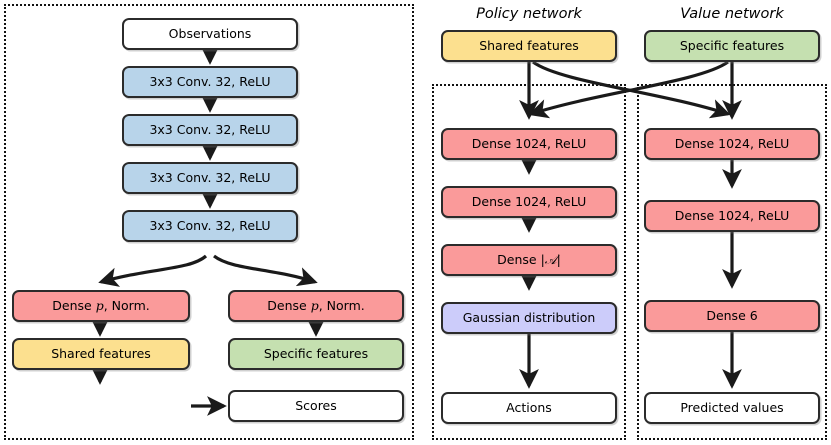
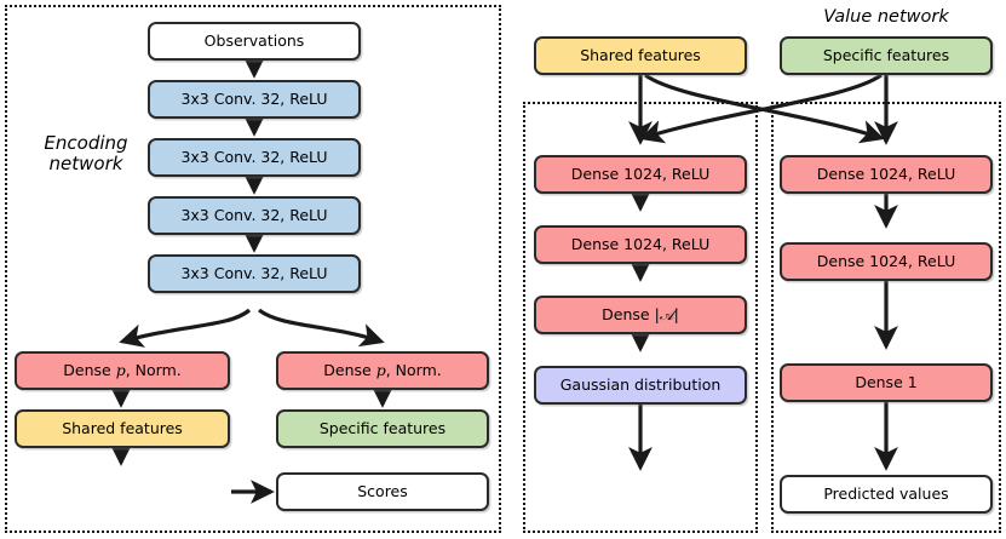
+ Encoding
+ network
  Observations
  3x3 Conv. 32, ReLU
  3x3 Conv. 32, ReLU
  3x3 Conv. 32, ReLU
  3x3 Conv. 32, ReLU
  Dense p, Norm.
  Dense p, Norm.
  Shared features
  Specific features
  Scores
- Policy network
  Shared features
  Dense 1024, ReLU
  Dense 1024, ReLU
  Dense |𝒜|
  Gaussian distribution
- Actions
  Value network
  Specific features
  Dense 1024, ReLU
  Dense 1024, ReLU
- Dense 6
+ Dense 1
  Predicted values
